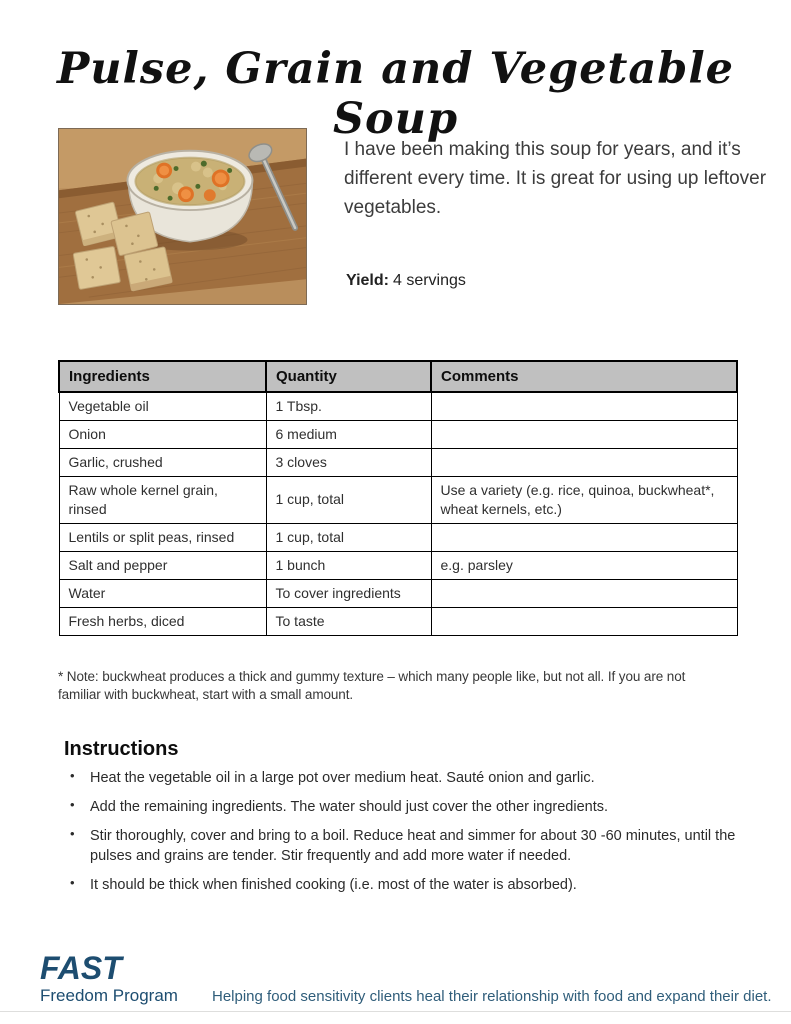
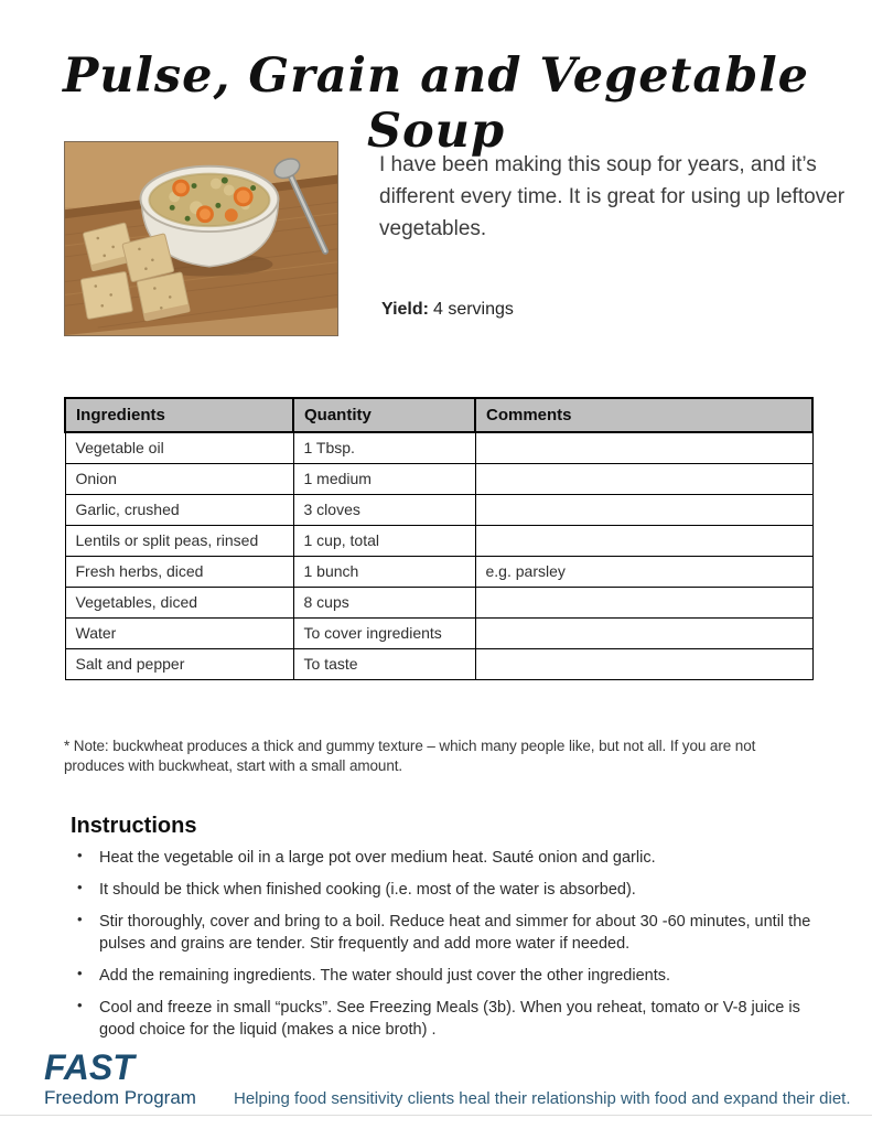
  Pulse, Grain and Vegetable Soup
  I have been making this soup for years, and it’s different every time. It is great for using up leftover vegetables.
  Yield: 4 servings
  Ingredients	Quantity	Comments
  Vegetable oil	1 Tbsp.
- Onion	6 medium
+ Onion	1 medium
  Garlic, crushed	3 cloves
- Raw whole kernel grain, rinsed	1 cup, total	Use a variety (e.g. rice, quinoa, buckwheat*, wheat kernels, etc.)
  Lentils or split peas, rinsed	1 cup, total
- Salt and pepper	1 bunch	e.g. parsley
+ Fresh herbs, diced	1 bunch	e.g. parsley
+ Vegetables, diced	8 cups
  Water	To cover ingredients
- Fresh herbs, diced	To taste
+ Salt and pepper	To taste
- * Note: buckwheat produces a thick and gummy texture – which many people like, but not all. If you are not familiar with buckwheat, start with a small amount.
+ * Note: buckwheat produces a thick and gummy texture – which many people like, but not all. If you are not produces with buckwheat, start with a small amount.
  Instructions
  Heat the vegetable oil in a large pot over medium heat. Sauté onion and garlic.
- Add the remaining ingredients. The water should just cover the other ingredients.
+ It should be thick when finished cooking (i.e. most of the water is absorbed).
  Stir thoroughly, cover and bring to a boil. Reduce heat and simmer for about 30 -60 minutes, until the pulses and grains are tender. Stir frequently and add more water if needed.
- It should be thick when finished cooking (i.e. most of the water is absorbed).
+ Add the remaining ingredients. The water should just cover the other ingredients.
+ Cool and freeze in small “pucks”. See Freezing Meals (3b). When you reheat, tomato or V-8 juice is good choice for the liquid (makes a nice broth) .
  FAST
  Freedom Program
  Helping food sensitivity clients heal their relationship with food and expand their diet.
